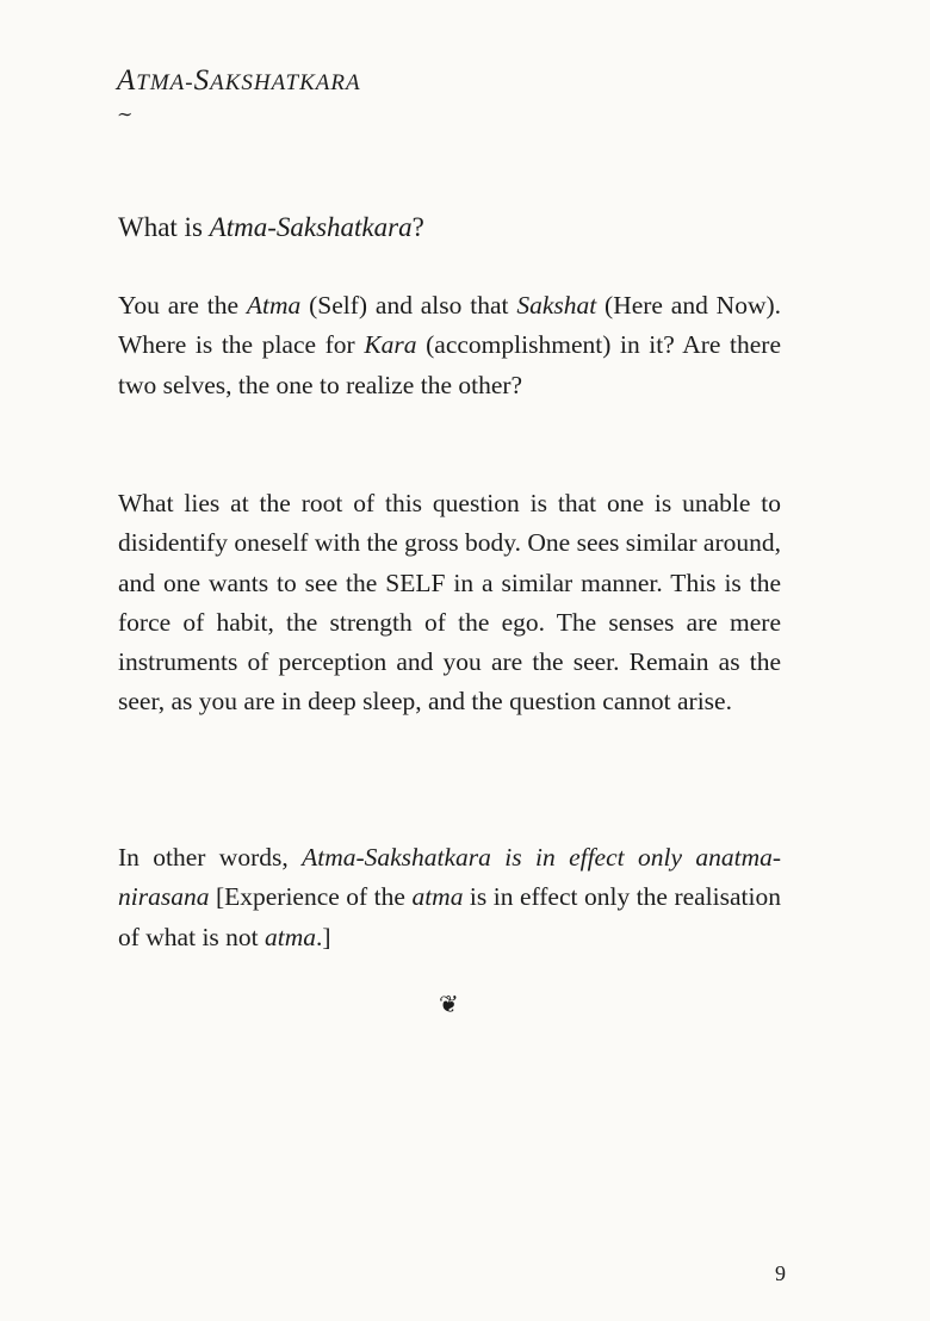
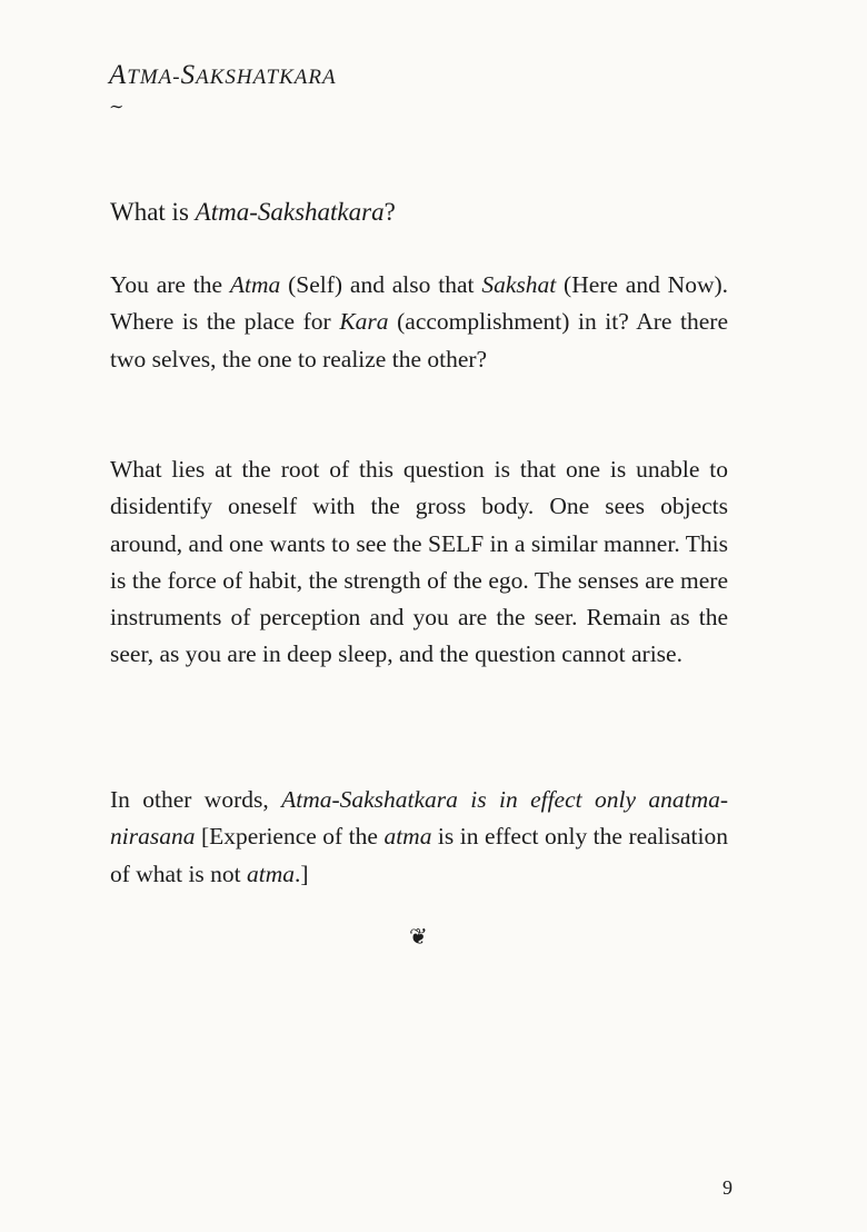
  ATMA-SAKSHATKARA
  ∼
  What is Atma-Sakshatkara?
  You are the Atma (Self) and also that Sakshat (Here and Now). Where is the place for Kara (accomplishment) in it? Are there two selves, the one to realize the other?
- What lies at the root of this question is that one is unable to disidentify oneself with the gross body. One sees similar around, and one wants to see the SELF in a similar manner. This is the force of habit, the strength of the ego. The senses are mere instruments of perception and you are the seer. Remain as the seer, as you are in deep sleep, and the question cannot arise.
+ What lies at the root of this question is that one is unable to disidentify oneself with the gross body. One sees objects around, and one wants to see the SELF in a similar manner. This is the force of habit, the strength of the ego. The senses are mere instruments of perception and you are the seer. Remain as the seer, as you are in deep sleep, and the question cannot arise.
  In other words, Atma-Sakshatkara is in effect only anatma-nirasana [Experience of the atma is in effect only the realisation of what is not atma.]
  ❦
  9
